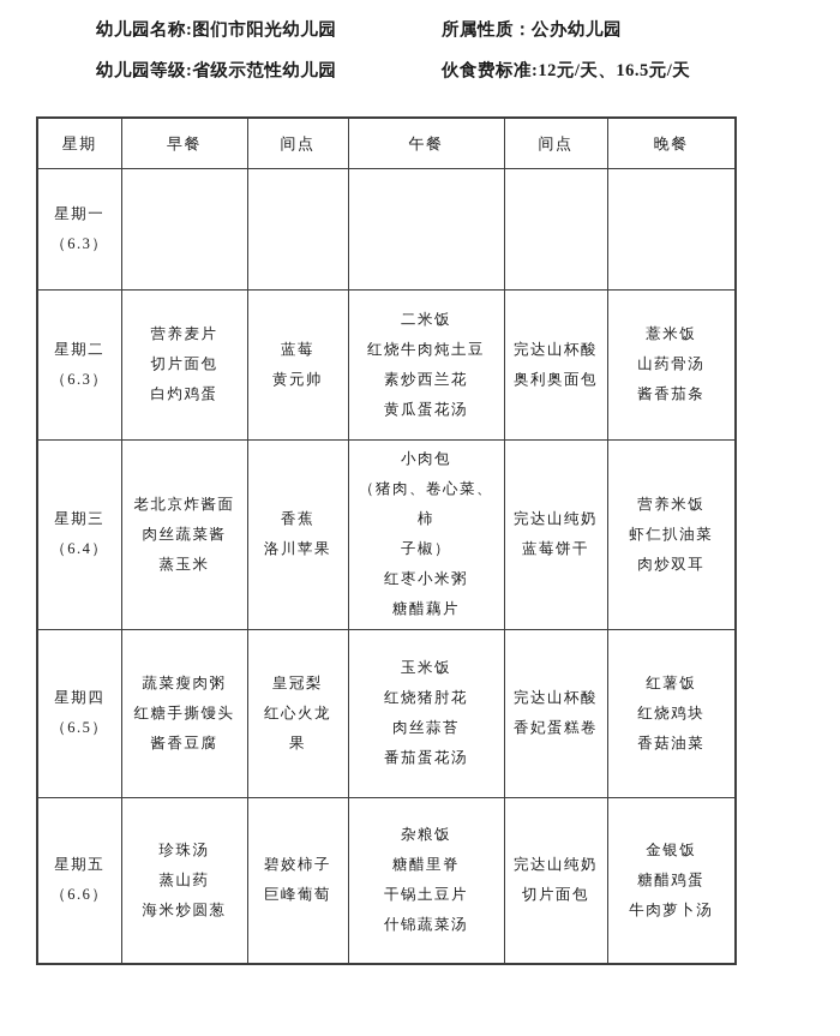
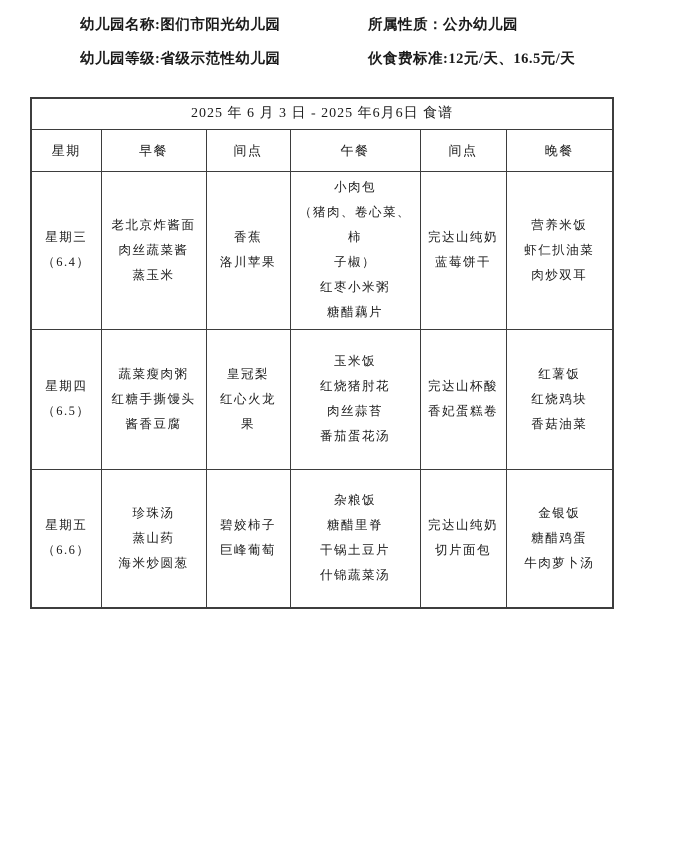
  幼儿园名称:图们市阳光幼儿园
  所属性质：公办幼儿园
  幼儿园等级:省级示范性幼儿园
  伙食费标准:12元/天、16.5元/天
+ 2025 年 6 月 3 日 - 2025 年6月6日 食谱
  星期	早餐	间点	午餐	间点	晚餐
- 星期一 （6.3）
- 星期二 （6.3）	营养麦片 切片面包 白灼鸡蛋	蓝莓 黄元帅	二米饭 红烧牛肉炖土豆 素炒西兰花 黄瓜蛋花汤	完达山杯酸 奥利奥面包	薏米饭 山药骨汤 酱香茄条
  星期三 （6.4）	老北京炸酱面 肉丝蔬菜酱 蒸玉米	香蕉 洛川苹果	小肉包 （猪肉、卷心菜、 柿 子椒） 红枣小米粥 糖醋藕片	完达山纯奶 蓝莓饼干	营养米饭 虾仁扒油菜 肉炒双耳
  星期四 （6.5）	蔬菜瘦肉粥 红糖手撕馒头 酱香豆腐	皇冠梨 红心火龙 果	玉米饭 红烧猪肘花 肉丝蒜苔 番茄蛋花汤	完达山杯酸 香妃蛋糕卷	红薯饭 红烧鸡块 香菇油菜
  星期五 （6.6）	珍珠汤 蒸山药 海米炒圆葱	碧姣柿子 巨峰葡萄	杂粮饭 糖醋里脊 干锅土豆片 什锦蔬菜汤	完达山纯奶 切片面包	金银饭 糖醋鸡蛋 牛肉萝卜汤
